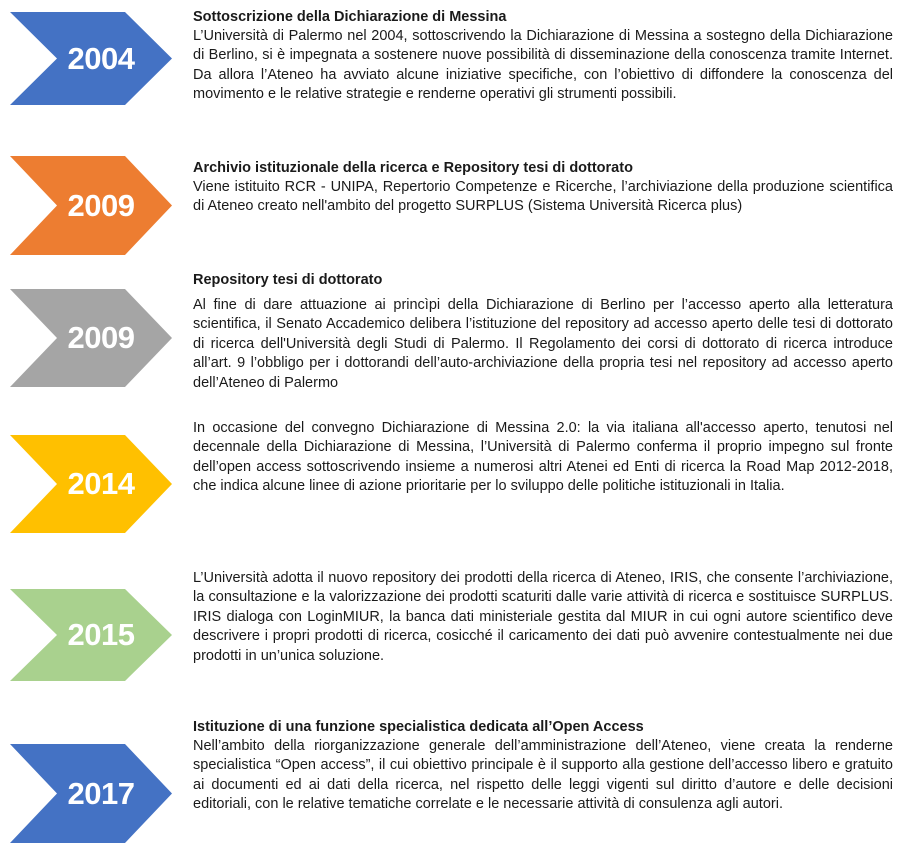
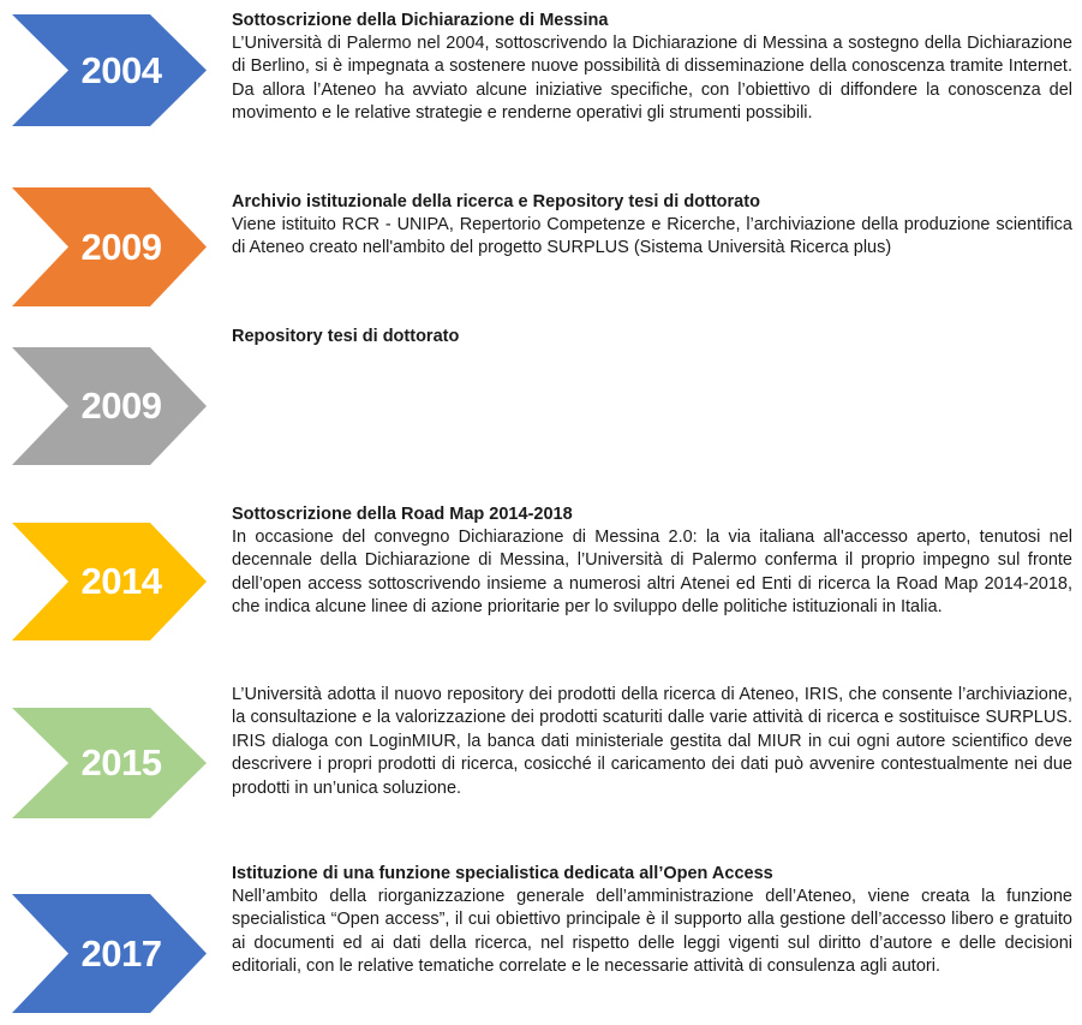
  2004
  Sottoscrizione della Dichiarazione di Messina
  L’Università di Palermo nel 2004, sottoscrivendo la Dichiarazione di Messina a sostegno della Dichiarazione di Berlino, si è impegnata a sostenere nuove possibilità di disseminazione della conoscenza tramite Internet. Da allora l’Ateneo ha avviato alcune iniziative specifiche, con l’obiettivo di diffondere la conoscenza del movimento e le relative strategie e renderne operativi gli strumenti possibili.
  2009
  Archivio istituzionale della ricerca e Repository tesi di dottorato
  Viene istituito RCR - UNIPA, Repertorio Competenze e Ricerche, l’archiviazione della produzione scientifica di Ateneo creato nell'ambito del progetto SURPLUS (Sistema Università Ricerca plus)
  2009
  Repository tesi di dottorato
- Al fine di dare attuazione ai princìpi della Dichiarazione di Berlino per l’accesso aperto alla letteratura scientifica, il Senato Accademico delibera l’istituzione del repository ad accesso aperto delle tesi di dottorato di ricerca dell'Università degli Studi di Palermo. Il Regolamento dei corsi di dottorato di ricerca introduce all’art. 9 l’obbligo per i dottorandi dell’auto-archiviazione della propria tesi nel repository ad accesso aperto dell’Ateneo di Palermo
  2014
+ Sottoscrizione della Road Map 2014-2018
- In occasione del convegno Dichiarazione di Messina 2.0: la via italiana all'accesso aperto, tenutosi nel decennale della Dichiarazione di Messina, l’Università di Palermo conferma il proprio impegno sul fronte dell’open access sottoscrivendo insieme a numerosi altri Atenei ed Enti di ricerca la Road Map 2012-2018, che indica alcune linee di azione prioritarie per lo sviluppo delle politiche istituzionali in Italia.
+ In occasione del convegno Dichiarazione di Messina 2.0: la via italiana all'accesso aperto, tenutosi nel decennale della Dichiarazione di Messina, l’Università di Palermo conferma il proprio impegno sul fronte dell’open access sottoscrivendo insieme a numerosi altri Atenei ed Enti di ricerca la Road Map 2014-2018, che indica alcune linee di azione prioritarie per lo sviluppo delle politiche istituzionali in Italia.
  2015
  L’Università adotta il nuovo repository dei prodotti della ricerca di Ateneo, IRIS, che consente l’archiviazione, la consultazione e la valorizzazione dei prodotti scaturiti dalle varie attività di ricerca e sostituisce SURPLUS. IRIS dialoga con LoginMIUR, la banca dati ministeriale gestita dal MIUR in cui ogni autore scientifico deve descrivere i propri prodotti di ricerca, cosicché il caricamento dei dati può avvenire contestualmente nei due prodotti in un’unica soluzione.
  2017
  Istituzione di una funzione specialistica dedicata all’Open Access
- Nell’ambito della riorganizzazione generale dell’amministrazione dell’Ateneo, viene creata la renderne specialistica “Open access”, il cui obiettivo principale è il supporto alla gestione dell’accesso libero e gratuito ai documenti ed ai dati della ricerca, nel rispetto delle leggi vigenti sul diritto d’autore e delle decisioni editoriali, con le relative tematiche correlate e le necessarie attività di consulenza agli autori.
+ Nell’ambito della riorganizzazione generale dell’amministrazione dell’Ateneo, viene creata la funzione specialistica “Open access”, il cui obiettivo principale è il supporto alla gestione dell’accesso libero e gratuito ai documenti ed ai dati della ricerca, nel rispetto delle leggi vigenti sul diritto d’autore e delle decisioni editoriali, con le relative tematiche correlate e le necessarie attività di consulenza agli autori.
